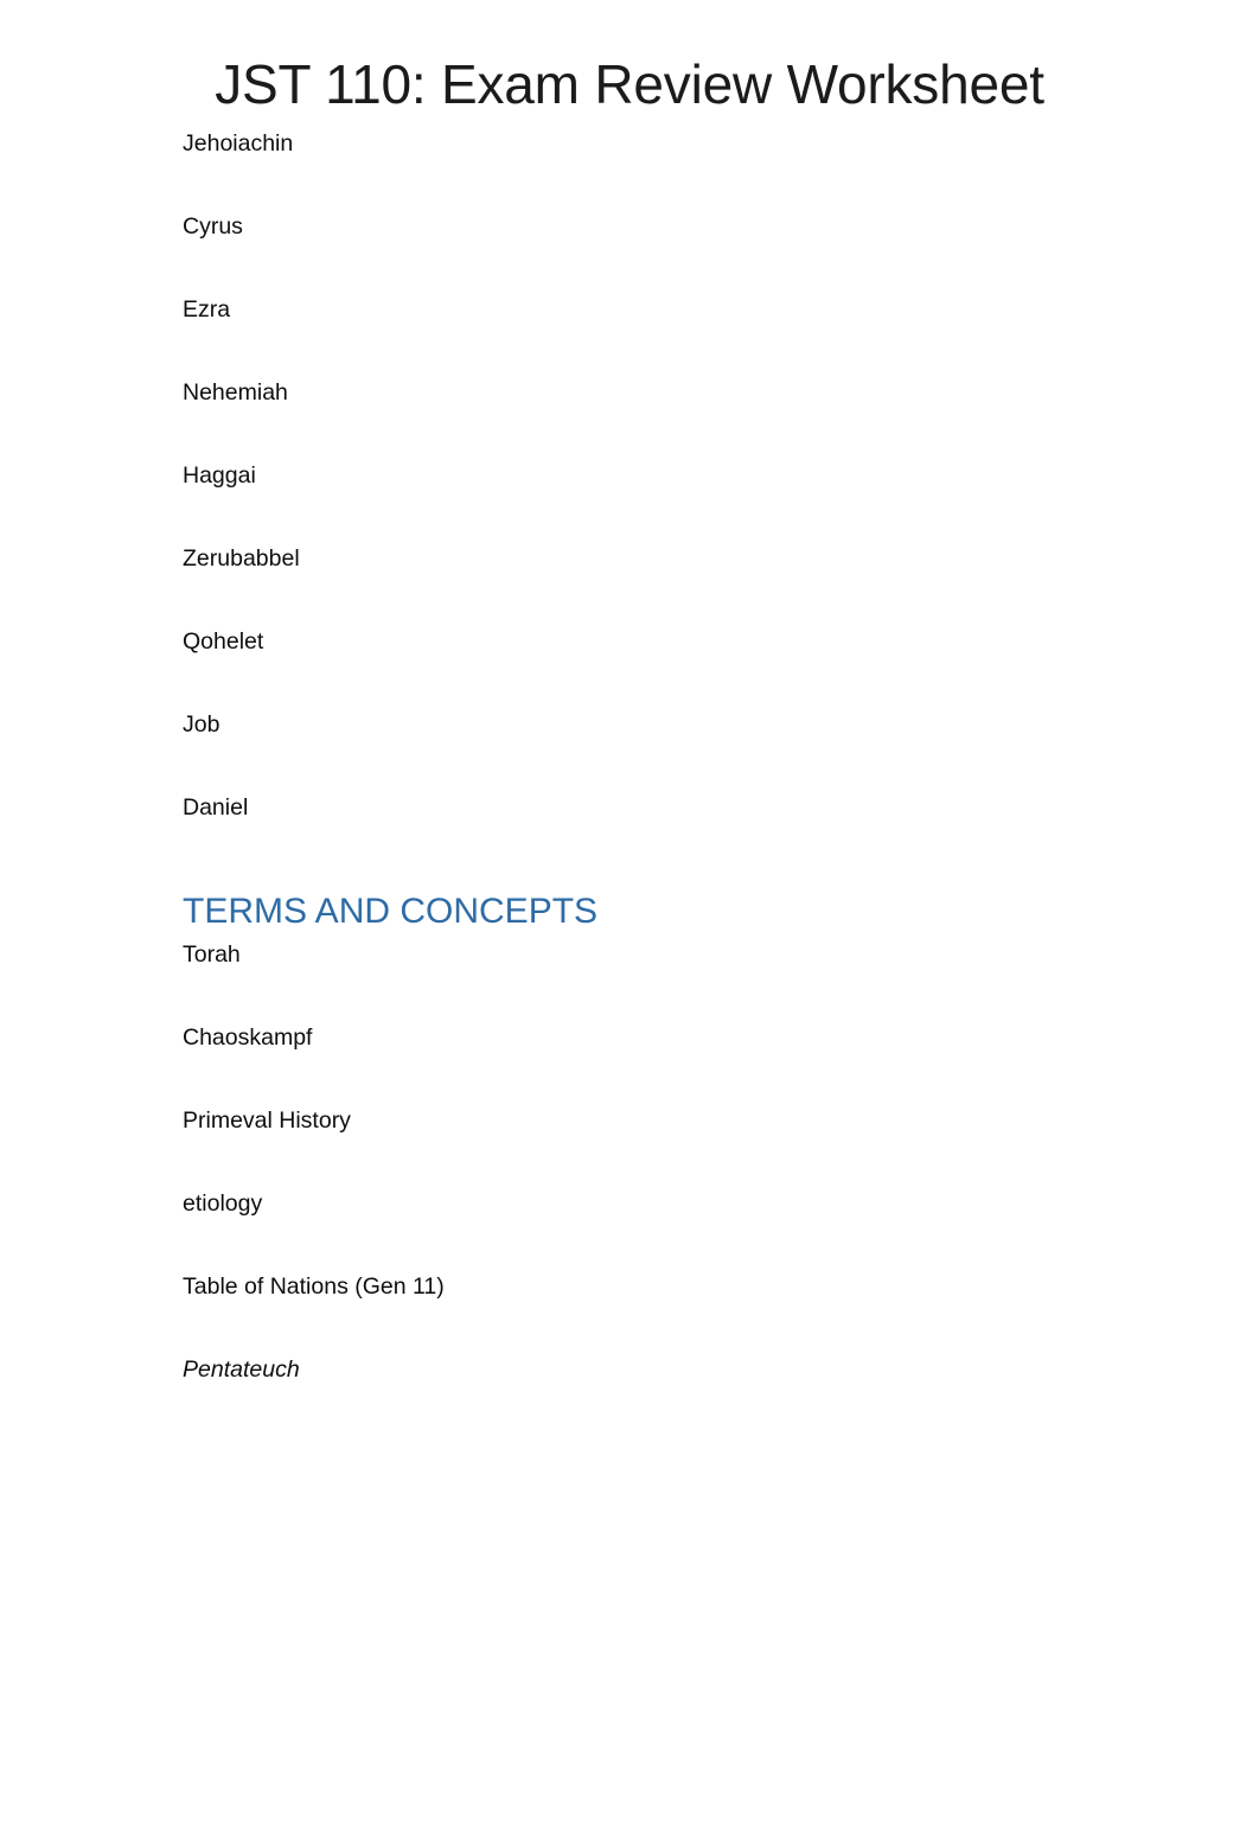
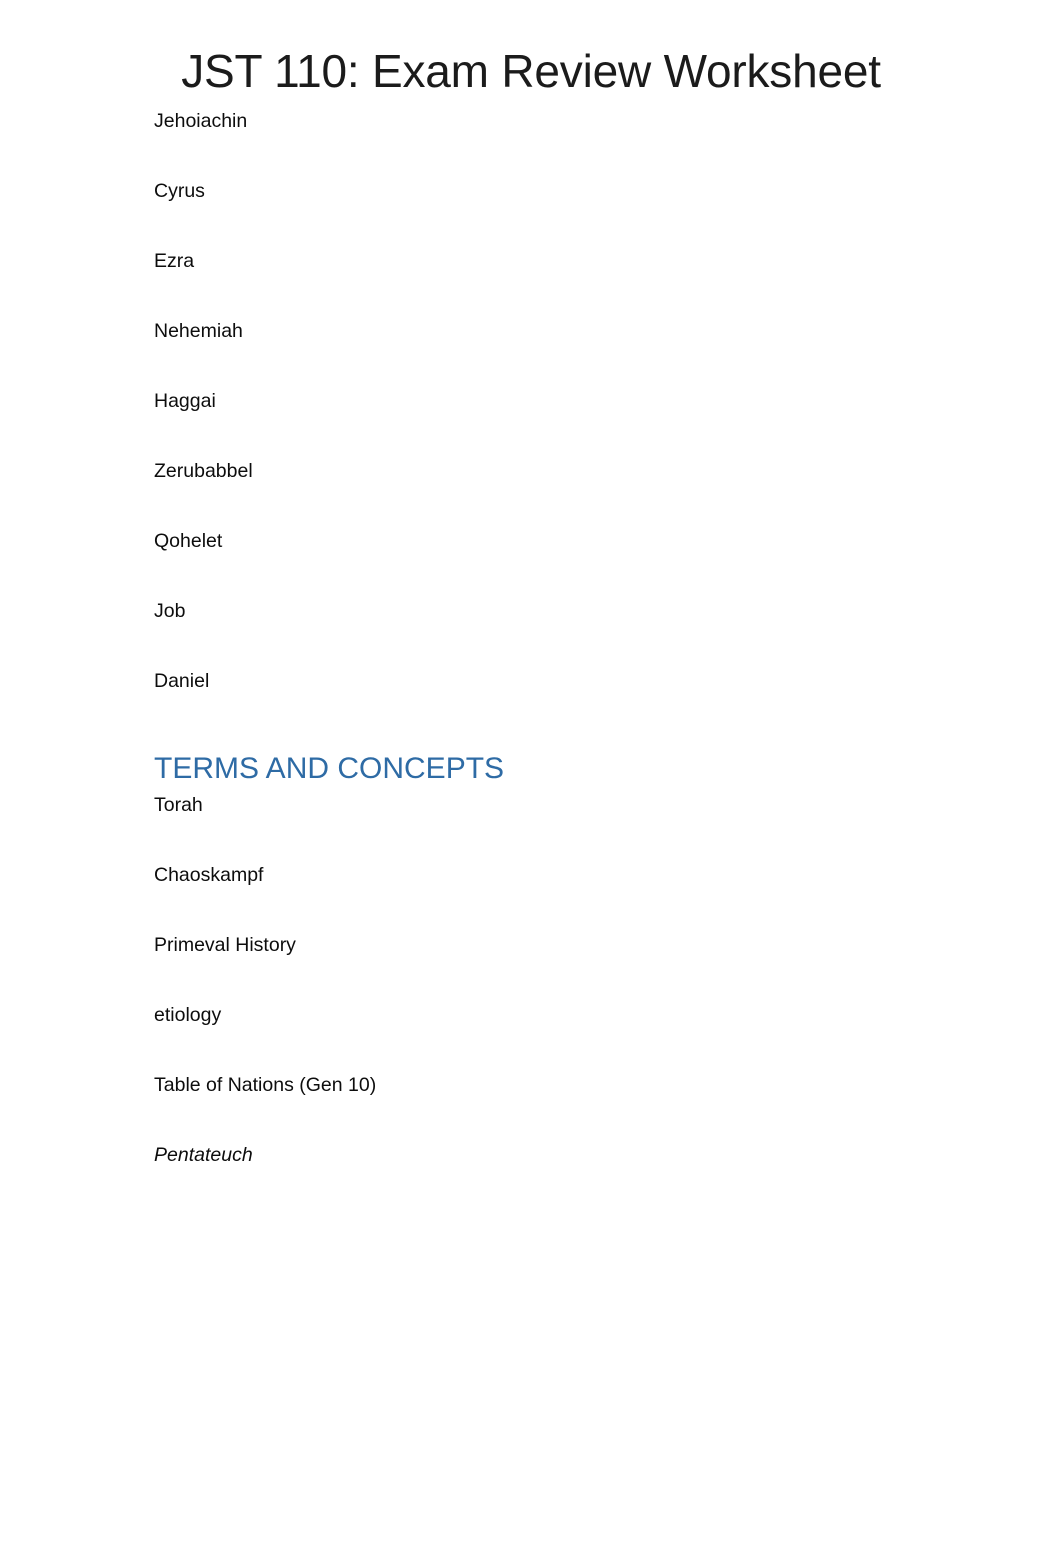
  JST 110: Exam Review Worksheet
  Jehoiachin
  Cyrus
  Ezra
  Nehemiah
  Haggai
  Zerubabbel
  Qohelet
  Job
  Daniel
  TERMS AND CONCEPTS
  Torah
  Chaoskampf
  Primeval History
  etiology
- Table of Nations (Gen 11)
+ Table of Nations (Gen 10)
  Pentateuch
